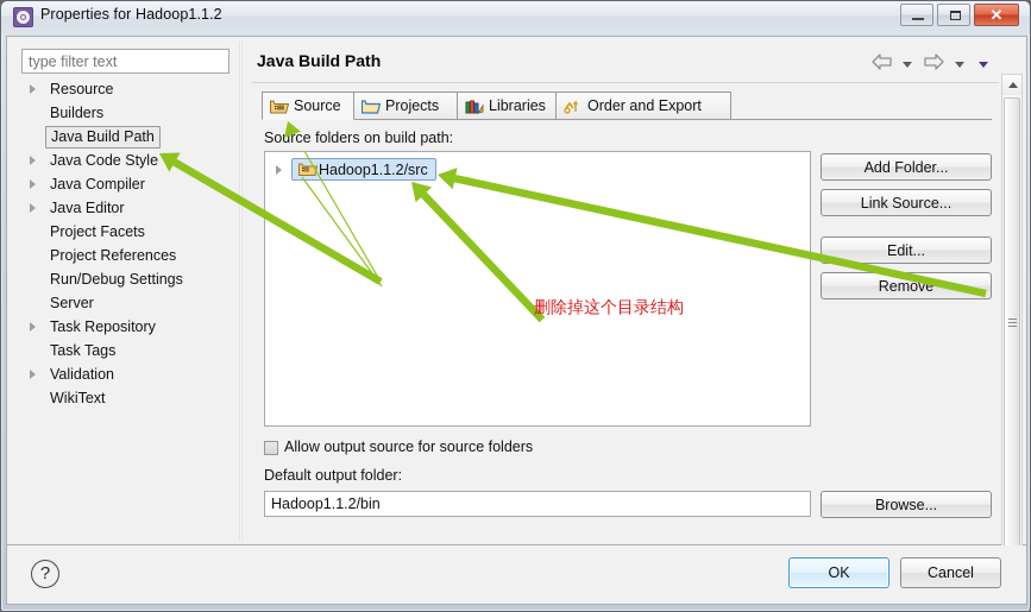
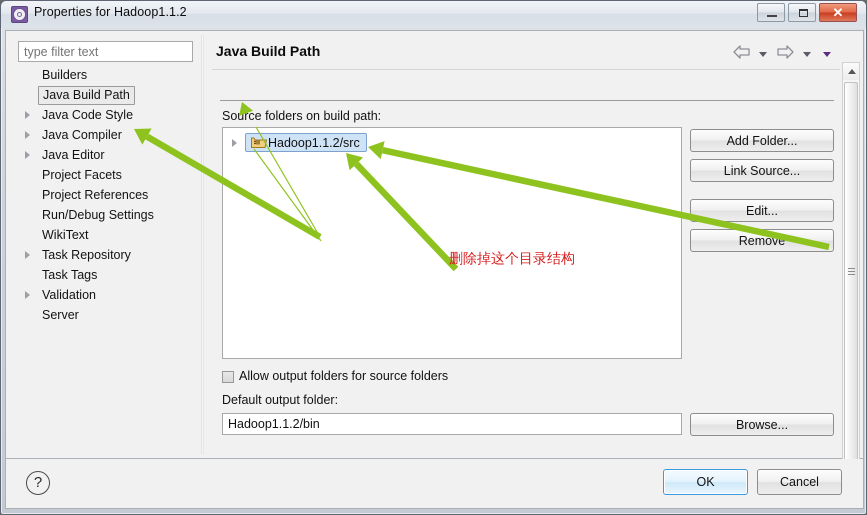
  Properties for Hadoop1.1.2
  ✕
  type filter text
- Resource
  Builders
  Java Build Path
  Java Code Style
  Java Compiler
  Java Editor
  Project Facets
  Project References
  Run/Debug Settings
- Server
+ WikiText
  Task Repository
  Task Tags
  Validation
- WikiText
+ Server
  Java Build Path
- Source
- Projects
- Libraries
- Order and Export
  Source folders on build path:
  Hadoop1.1.2/src
  Add Folder...
  Link Source...
  Edit...
  Remove
- Allow output source for source folders
+ Allow output folders for source folders
  Default output folder:
  Hadoop1.1.2/bin
  Browse...
  ?
  OK
  Cancel
  删除掉这个目录结构
